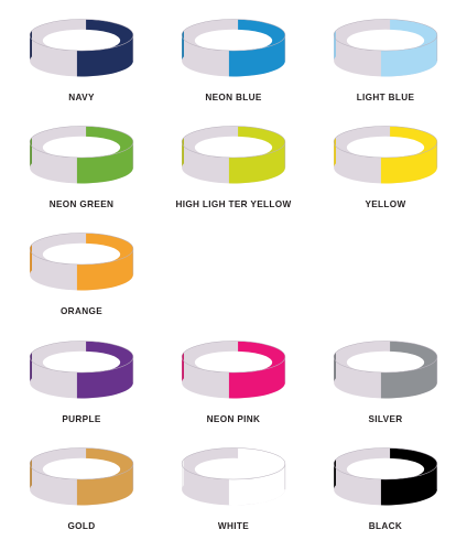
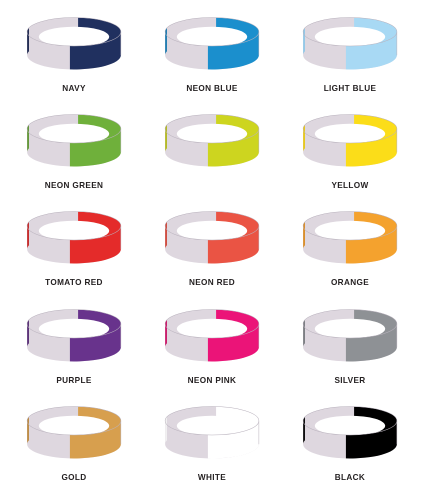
  NAVY
  NEON BLUE
  LIGHT BLUE
  NEON GREEN
- HIGH LIGH TER YELLOW
  YELLOW
+ TOMATO RED
+ NEON RED
  ORANGE
  PURPLE
  NEON PINK
  SILVER
  GOLD
  WHITE
  BLACK
